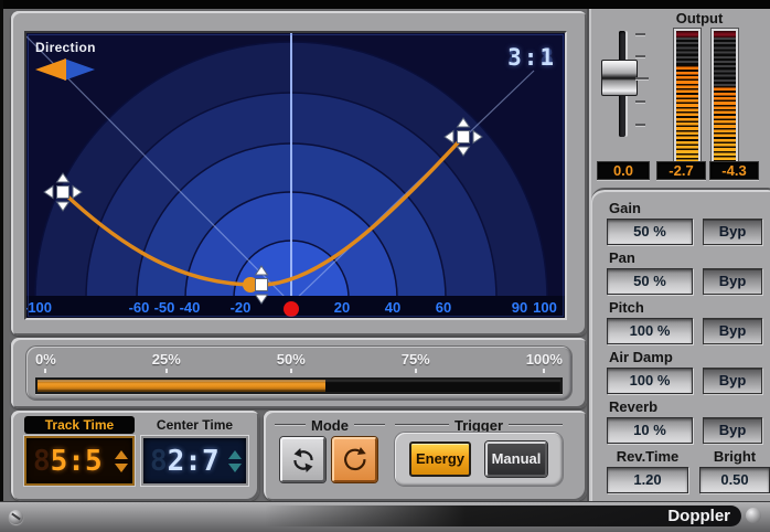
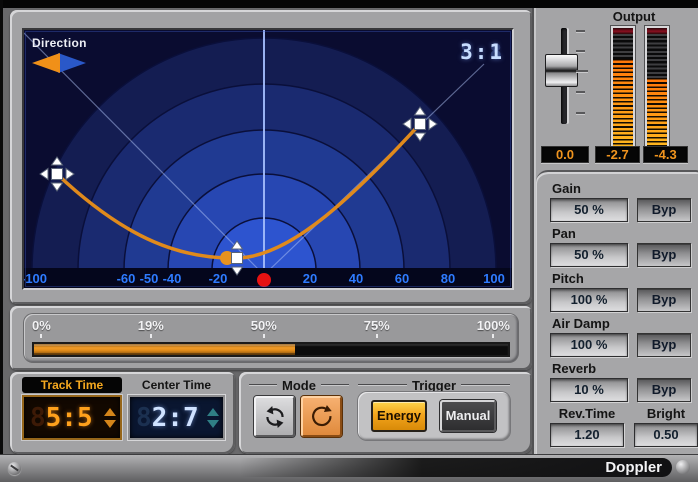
  Direction
  8:8
  3:1
  -100
  -50
  -60
  -40
  -20
  20
  40
  60
- 90
+ 80
  100
  0%
- 25%
+ 19%
  50%
  75%
  100%
  Track Time
  Center Time
  8
  5:5
  8
  2:7
  Mode
  Trigger
  Energy
  Manual
  Output
  0.0
  -2.7
  -4.3
  Gain
  50 %
  Byp
  Pan
  50 %
  Byp
  Pitch
  100 %
  Byp
  Air Damp
  100 %
  Byp
  Reverb
  10 %
  Byp
  Rev.Time
  1.20
  Bright
  0.50
  Doppler
